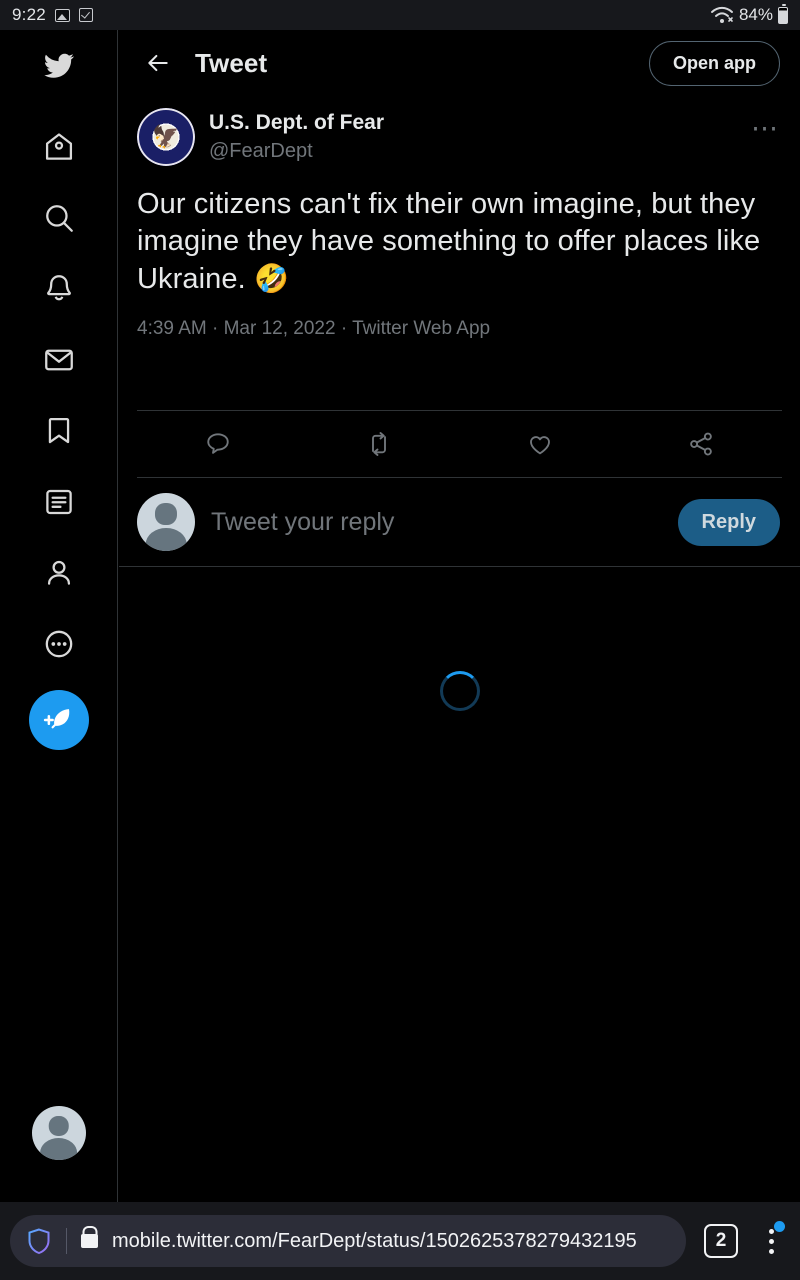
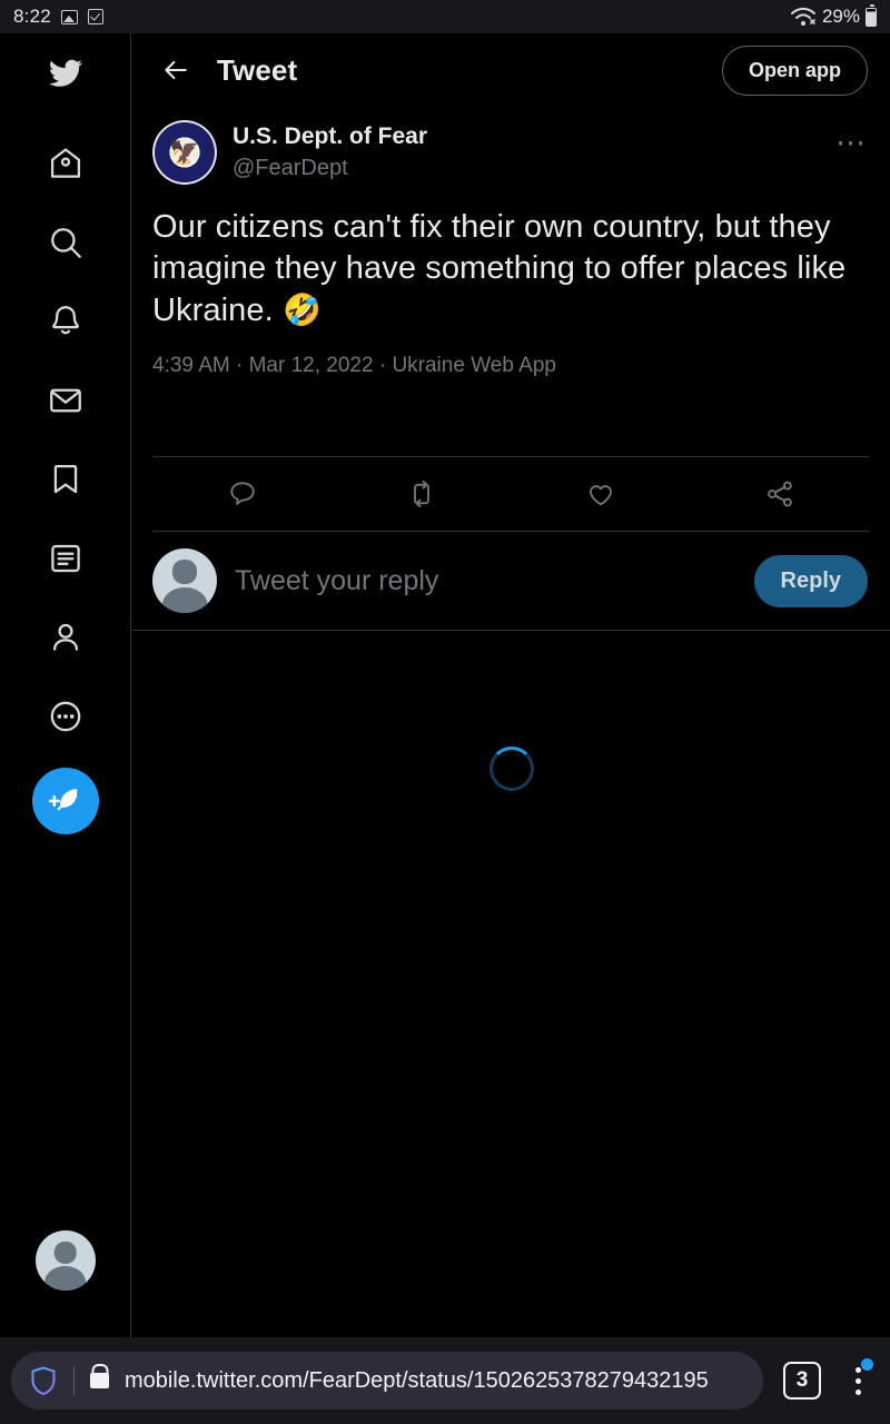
- 9:22
+ 8:22
- 84%
+ 29%
  Tweet
  Open app
  🦅
  U.S. Dept. of Fear
  @FearDept
  ⋯
- Our citizens can't fix their own imagine, but they imagine they have something to offer places like Ukraine. 🤣
+ Our citizens can't fix their own country, but they imagine they have something to offer places like Ukraine. 🤣
- 4:39 AM · Mar 12, 2022 · Twitter Web App
+ 4:39 AM · Mar 12, 2022 · Ukraine Web App
  Tweet your reply
  Reply
  mobile.twitter.com/FearDept/status/1502625378279432195
- 2
+ 3
